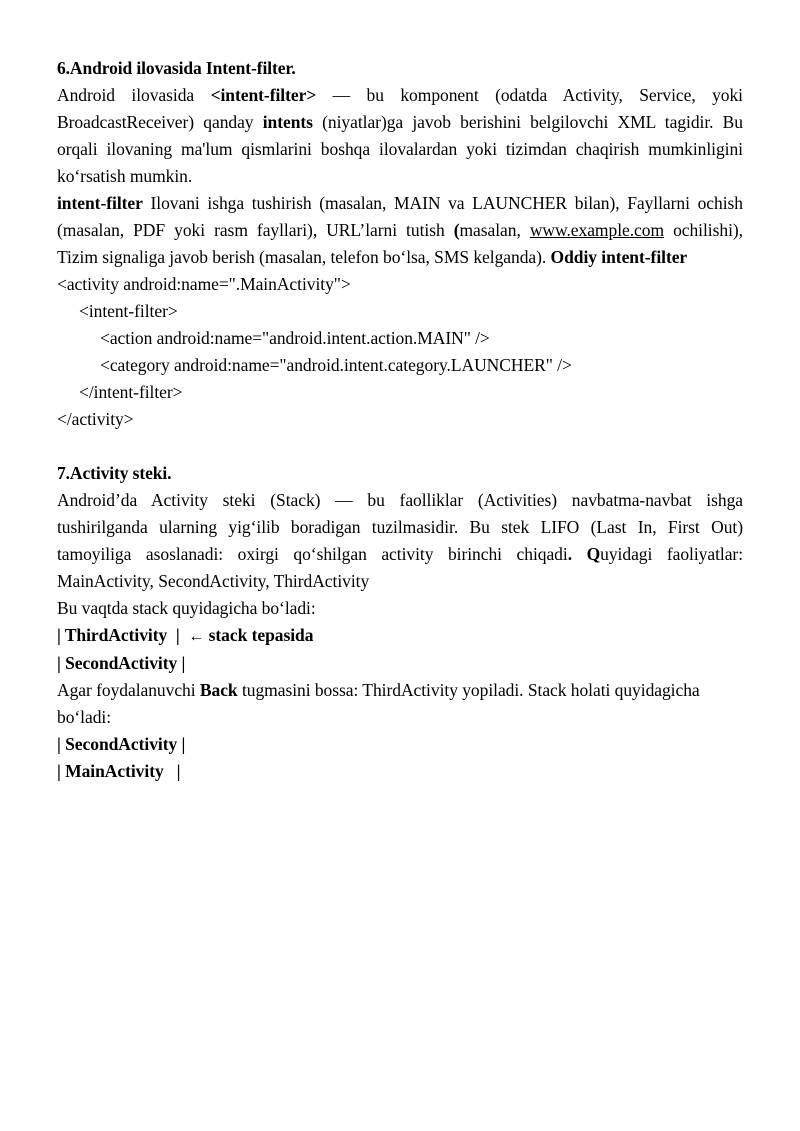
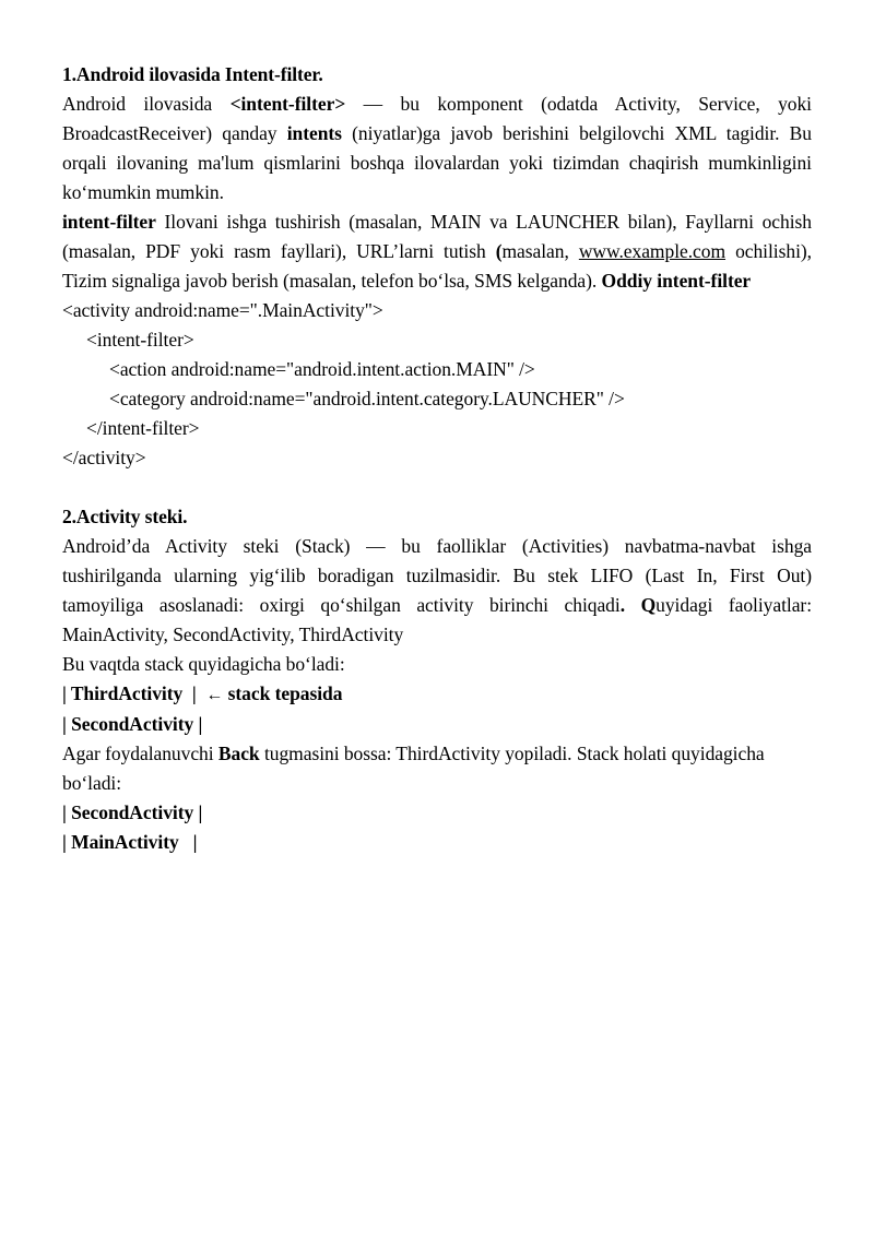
- 6.Android ilovasida Intent-filter.
+ 1.Android ilovasida Intent-filter.
- Android ilovasida <intent-filter> — bu komponent (odatda Activity, Service, yoki BroadcastReceiver) qanday intents (niyatlar)ga javob berishini belgilovchi XML tagidir. Bu orqali ilovaning ma'lum qismlarini boshqa ilovalardan yoki tizimdan chaqirish mumkinligini ko‘rsatish mumkin.
+ Android ilovasida <intent-filter> — bu komponent (odatda Activity, Service, yoki BroadcastReceiver) qanday intents (niyatlar)ga javob berishini belgilovchi XML tagidir. Bu orqali ilovaning ma'lum qismlarini boshqa ilovalardan yoki tizimdan chaqirish mumkinligini ko‘mumkin mumkin.
  intent-filter Ilovani ishga tushirish (masalan, MAIN va LAUNCHER bilan), Fayllarni ochish (masalan, PDF yoki rasm fayllari), URL’larni tutish (masalan, www.example.com ochilishi), Tizim signaliga javob berish (masalan, telefon bo‘lsa, SMS kelganda). Oddiy intent-filter
  <activity android:name=".MainActivity">
  <intent-filter>
  <action android:name="android.intent.action.MAIN" />
  <category android:name="android.intent.category.LAUNCHER" />
  </intent-filter>
  </activity>
- 7.Activity steki.
+ 2.Activity steki.
  Android’da Activity steki (Stack) — bu faolliklar (Activities) navbatma-navbat ishga tushirilganda ularning yig‘ilib boradigan tuzilmasidir. Bu stek LIFO (Last In, First Out) tamoyiliga asoslanadi: oxirgi qo‘shilgan activity birinchi chiqadi. Quyidagi faoliyatlar: MainActivity, SecondActivity, ThirdActivity
  Bu vaqtda stack quyidagicha bo‘ladi:
  | ThirdActivity | ← stack tepasida
  | SecondActivity |
  Agar foydalanuvchi Back tugmasini bossa: ThirdActivity yopiladi. Stack holati quyidagicha bo‘ladi:
  | SecondActivity |
  | MainActivity |
